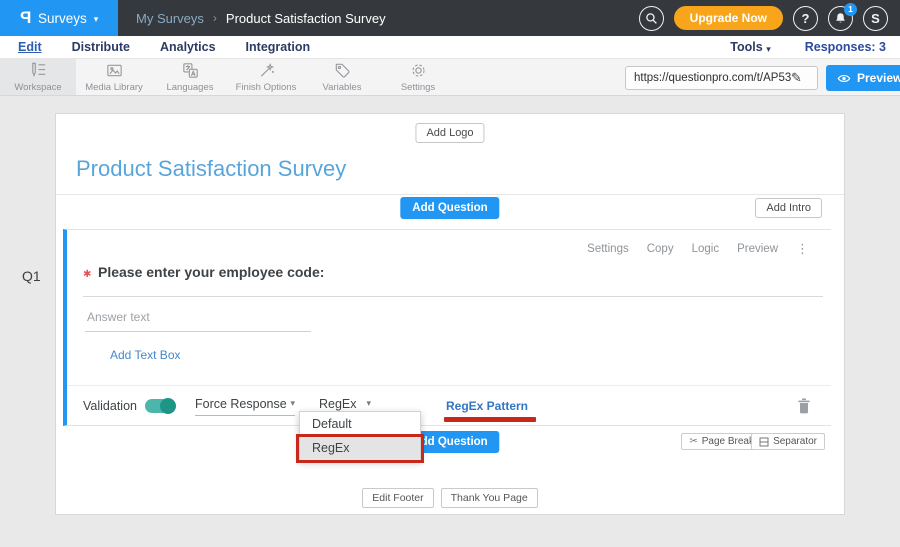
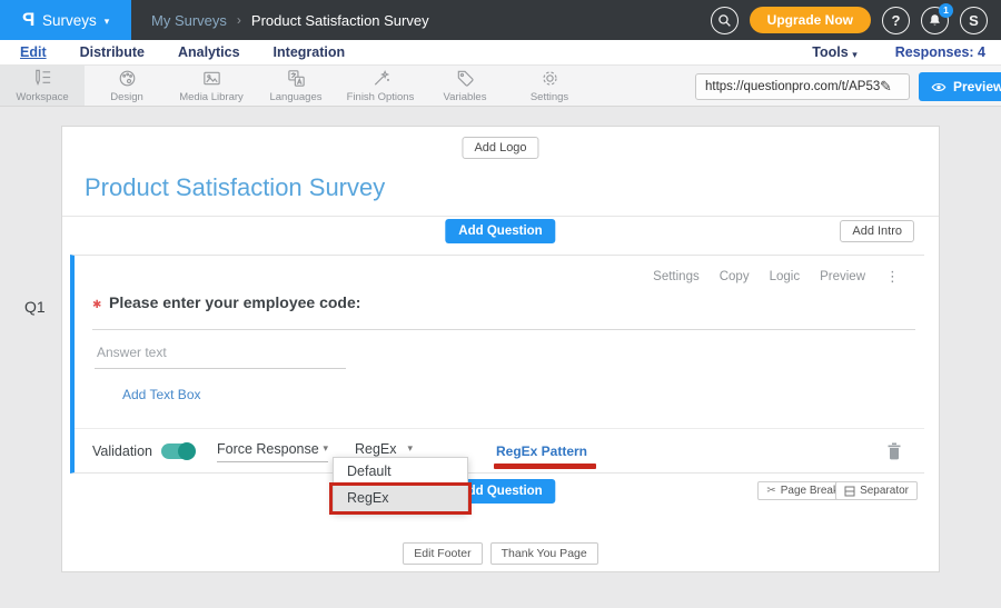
  Surveys
  ▾
  My Surveys
  ›
  Product Satisfaction Survey
  Upgrade Now
  ?
  1
  S
  Edit
  Distribute
  Analytics
  Integration
  Tools ▾
- Responses: 3
+ Responses: 4
  Workspace
+ Design
  Media Library
  Languages
  Finish Options
  Variables
  Settings
  https://questionpro.com/t/AP53
  ✎
  Preview
  Q1
  Add Logo
  Product Satisfaction Survey
  Add Question
  Add Intro
  Settings
  Copy
  Logic
  Preview
  ⋮
  ✱
  Please enter your employee code:
  Answer text
  Add Text Box
  Validation
  Force Response
  ▾
  RegEx
  ▾
  RegEx Pattern
  Default
  RegEx
  dd Question
  ✂
  Page Brea
  Separator
  Edit Footer
  Thank You Page
